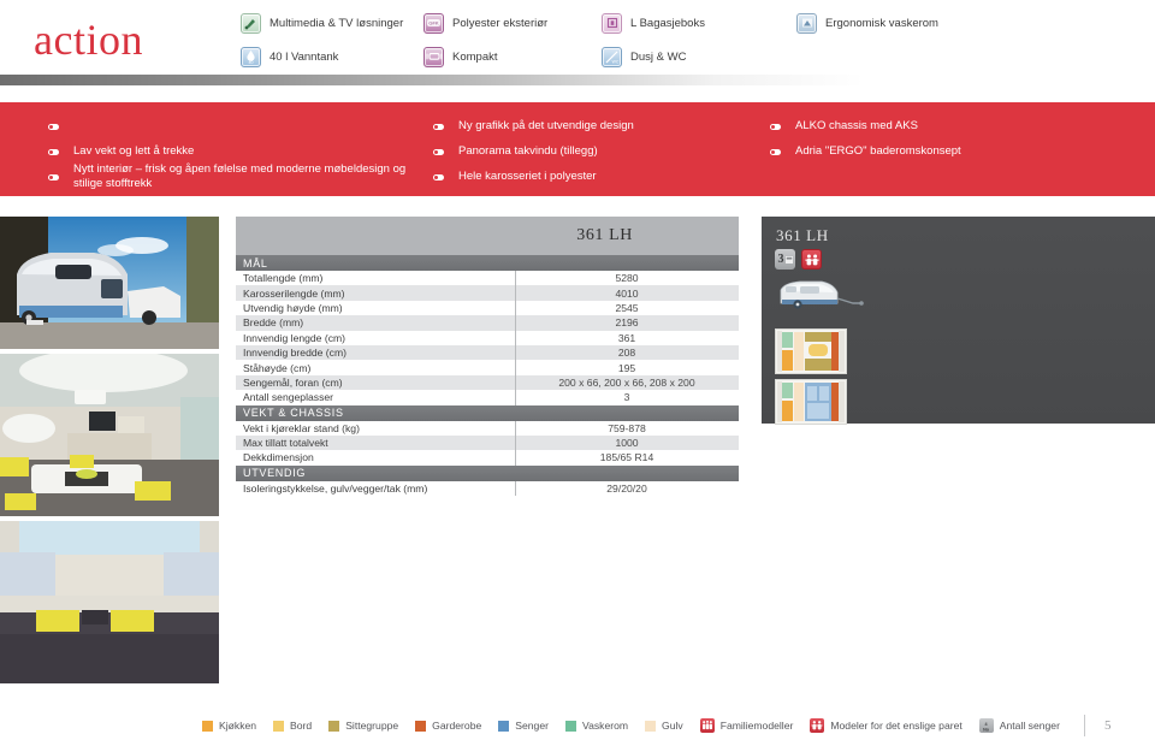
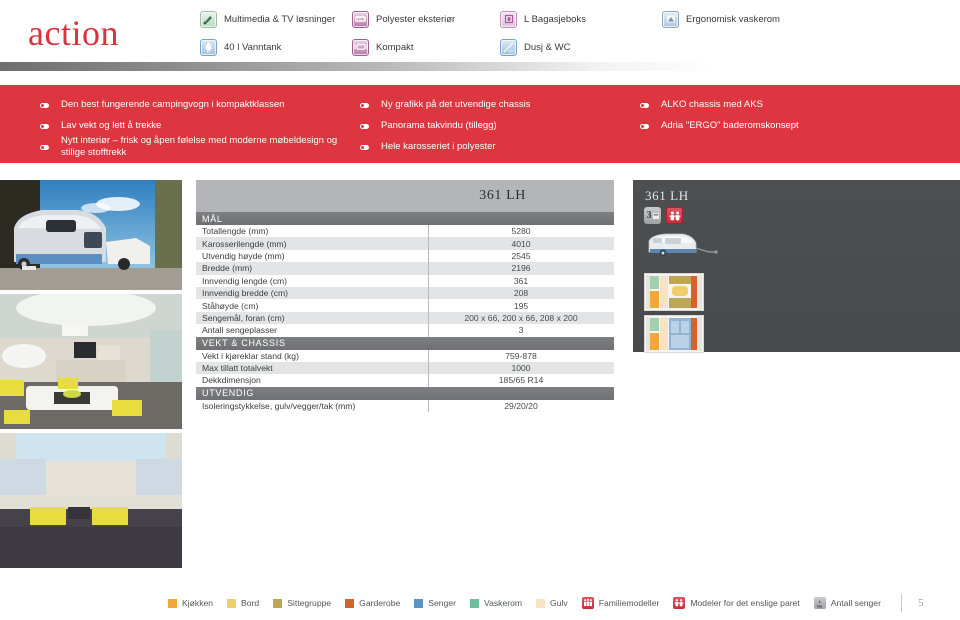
  action
  Multimedia & TV løsninger
  Polyester eksteriør
  L Bagasjeboks
  Ergonomisk vaskerom
  40 l Vanntank
  Kompakt
  Dusj & WC
+ Den best fungerende campingvogn i kompaktklassen
- Ny grafikk på det utvendige design
+ Ny grafikk på det utvendige chassis
  ALKO chassis med AKS
  Lav vekt og lett å trekke
  Panorama takvindu (tillegg)
  Adria "ERGO" baderomskonsept
  Nytt interiør – frisk og åpen følelse med moderne møbeldesign og stilige stofftrekk
  Hele karosseriet i polyester
  361 LH
  MÅL
  Totallengde (mm)
  5280
  Karosserilengde (mm)
  4010
  Utvendig høyde (mm)
  2545
  Bredde (mm)
  2196
  Innvendig lengde (cm)
  361
  Innvendig bredde (cm)
  208
  Ståhøyde (cm)
  195
  Sengemål, foran (cm)
  200 x 66, 200 x 66, 208 x 200
  Antall sengeplasser
  3
  VEKT & CHASSIS
  Vekt i kjøreklar stand (kg)
  759-878
  Max tillatt totalvekt
  1000
  Dekkdimensjon
  185/65 R14
  UTVENDIG
  Isoleringstykkelse, gulv/vegger/tak (mm)
  29/20/20
  361 LH
  3
  Kjøkken
  Bord
  Sittegruppe
  Garderobe
  Senger
  Vaskerom
  Gulv
  Familiemodeller
  Modeler for det enslige paret
  Antall senger
  5
